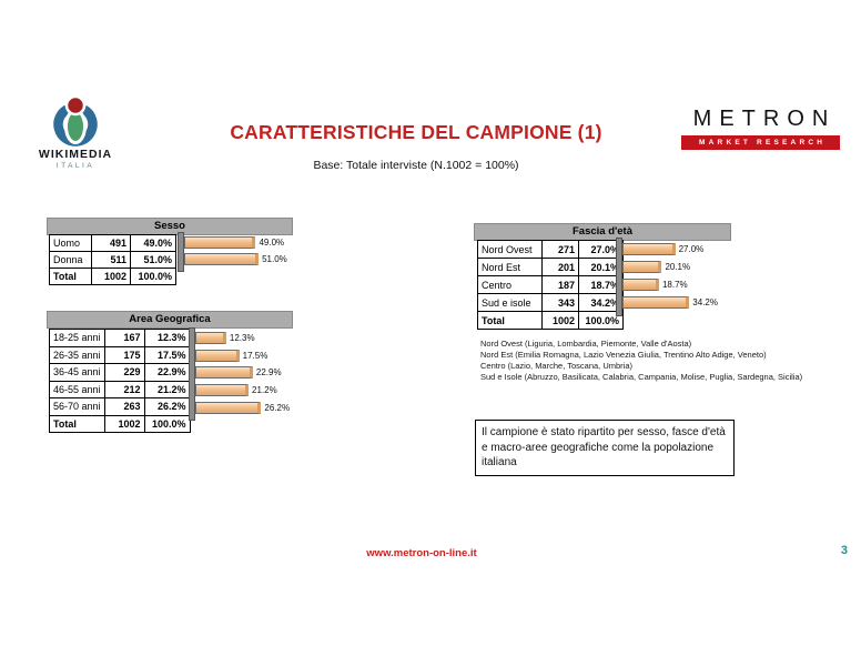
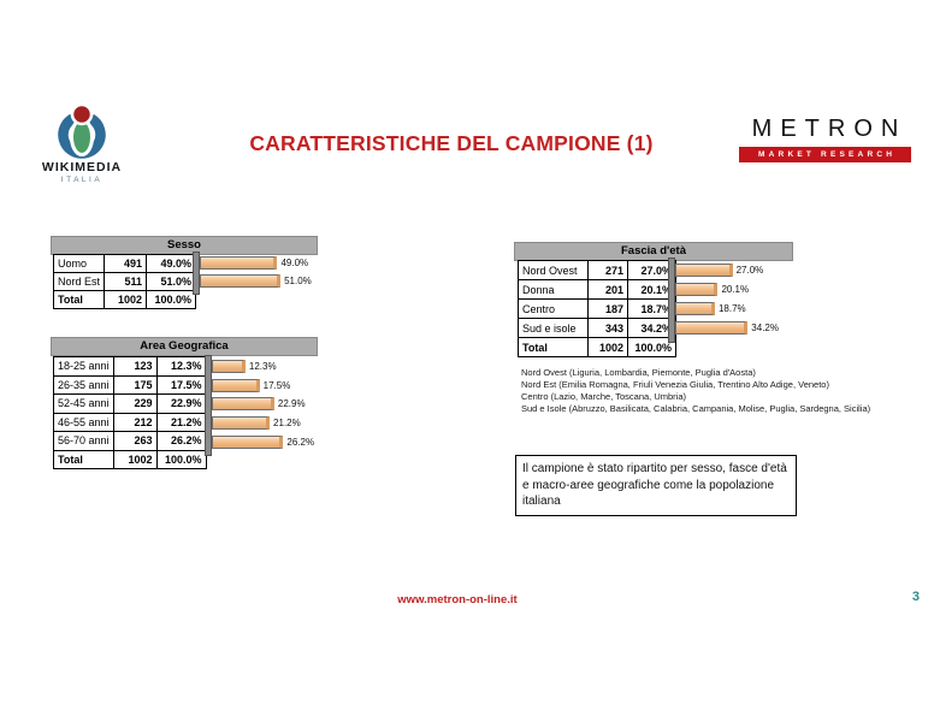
  WIKIMEDIA
  CARATTERISTICHE DEL CAMPIONE (1)
- Base: Totale interviste (N.1002 = 100%)
  METRON
  Sesso
  Uomo	491	49.0%
- Donna	511	51.0%
+ Nord Est	511	51.0%
  Total	1002	100.0%
  49.0%
  51.0%
  Area Geografica
- 18-25 anni	167	12.3%
+ 18-25 anni	123	12.3%
  26-35 anni	175	17.5%
- 36-45 anni	229	22.9%
+ 52-45 anni	229	22.9%
  46-55 anni	212	21.2%
  56-70 anni	263	26.2%
  Total	1002	100.0%
  12.3%
  17.5%
  22.9%
  21.2%
  26.2%
  Fascia d'età
  Nord Ovest	271	27.0%
- Nord Est	201	20.1%
+ Donna	201	20.1%
  Centro	187	18.7%
  Sud e isole	343	34.2%
  Total	1002	100.0%
  27.0%
  20.1%
  18.7%
  34.2%
- Nord Ovest (Liguria, Lombardia, Piemonte, Valle d'Aosta)
+ Nord Ovest (Liguria, Lombardia, Piemonte, Puglia d'Aosta)
- Nord Est (Emilia Romagna, Lazio Venezia Giulia, Trentino Alto Adige, Veneto)
+ Nord Est (Emilia Romagna, Friuli Venezia Giulia, Trentino Alto Adige, Veneto)
  Centro (Lazio, Marche, Toscana, Umbria)
  Sud e Isole (Abruzzo, Basilicata, Calabria, Campania, Molise, Puglia, Sardegna, Sicilia)
  Il campione è stato ripartito per sesso, fasce d'età e macro-aree geografiche come la popolazione italiana
  www.metron-on-line.it
  3
